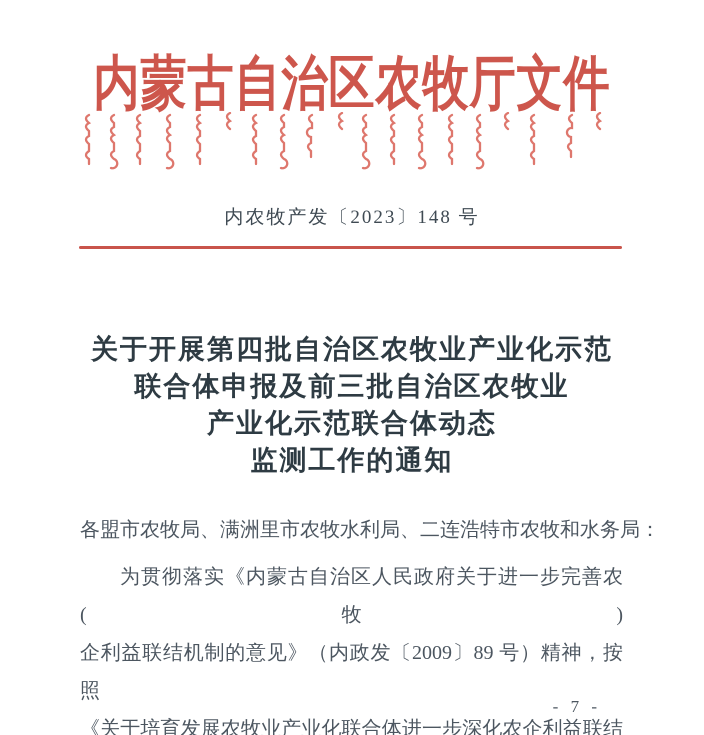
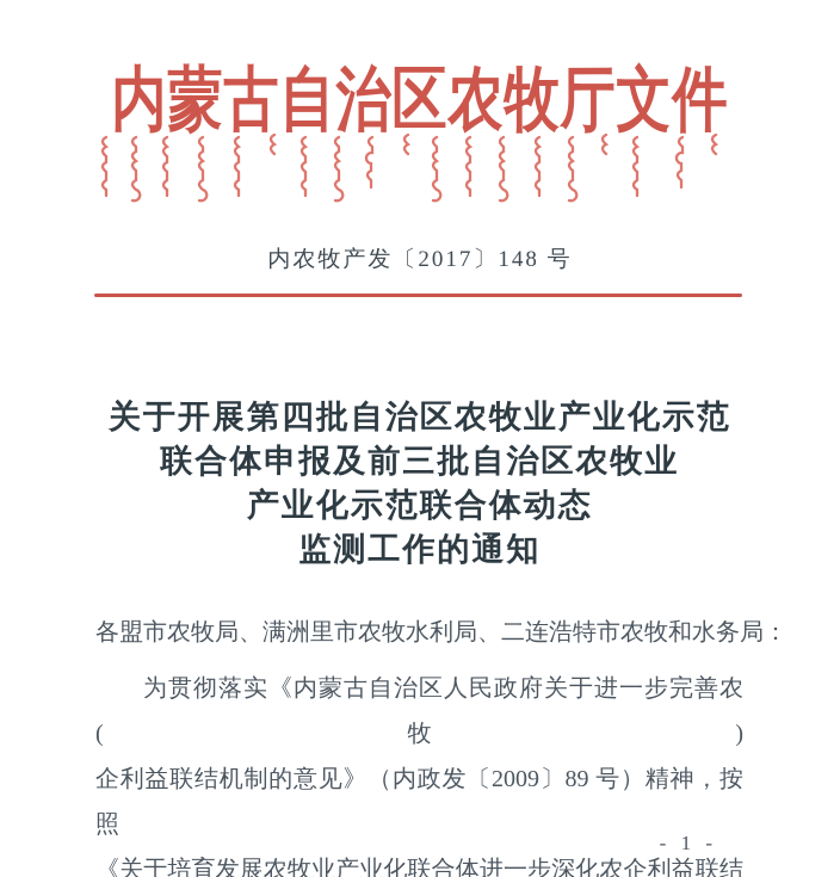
  内蒙古自治区农牧厅文件
- 内农牧产发〔2023〕148 号
+ 内农牧产发〔2017〕148 号
  关于开展第四批自治区农牧业产业化示范
  联合体申报及前三批自治区农牧业
  产业化示范联合体动态
  监测工作的通知
  各盟市农牧局、满洲里市农牧水利局、二连浩特市农牧和水务局：
  为贯彻落实《内蒙古自治区人民政府关于进一步完善农(牧)
  企利益联结机制的意见》（内政发〔2009〕89 号）精神，按照
  《关于培育发展农牧业产业化联合体进一步深化农企利益联结
- - 7 -
+ - 1 -
